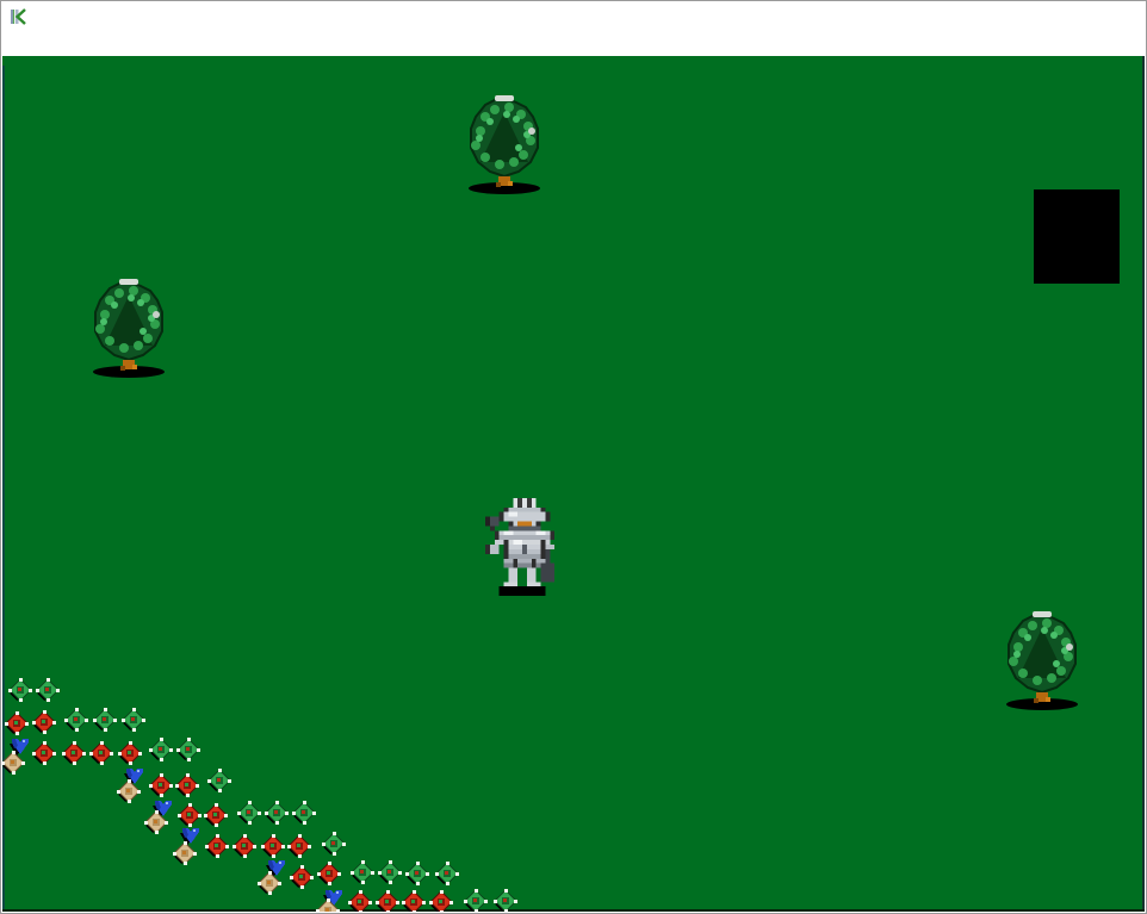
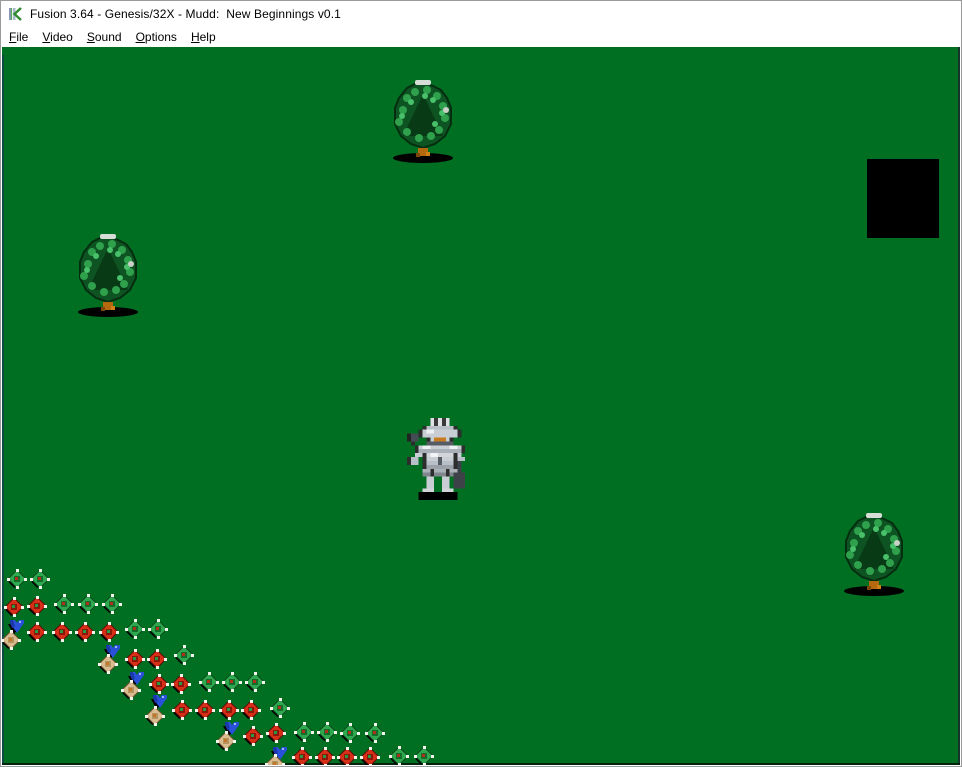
+ Fusion 3.64 - Genesis/32X - Mudd: New Beginnings v0.1
+ File
+ Video
+ Sound
+ Options
+ Help
